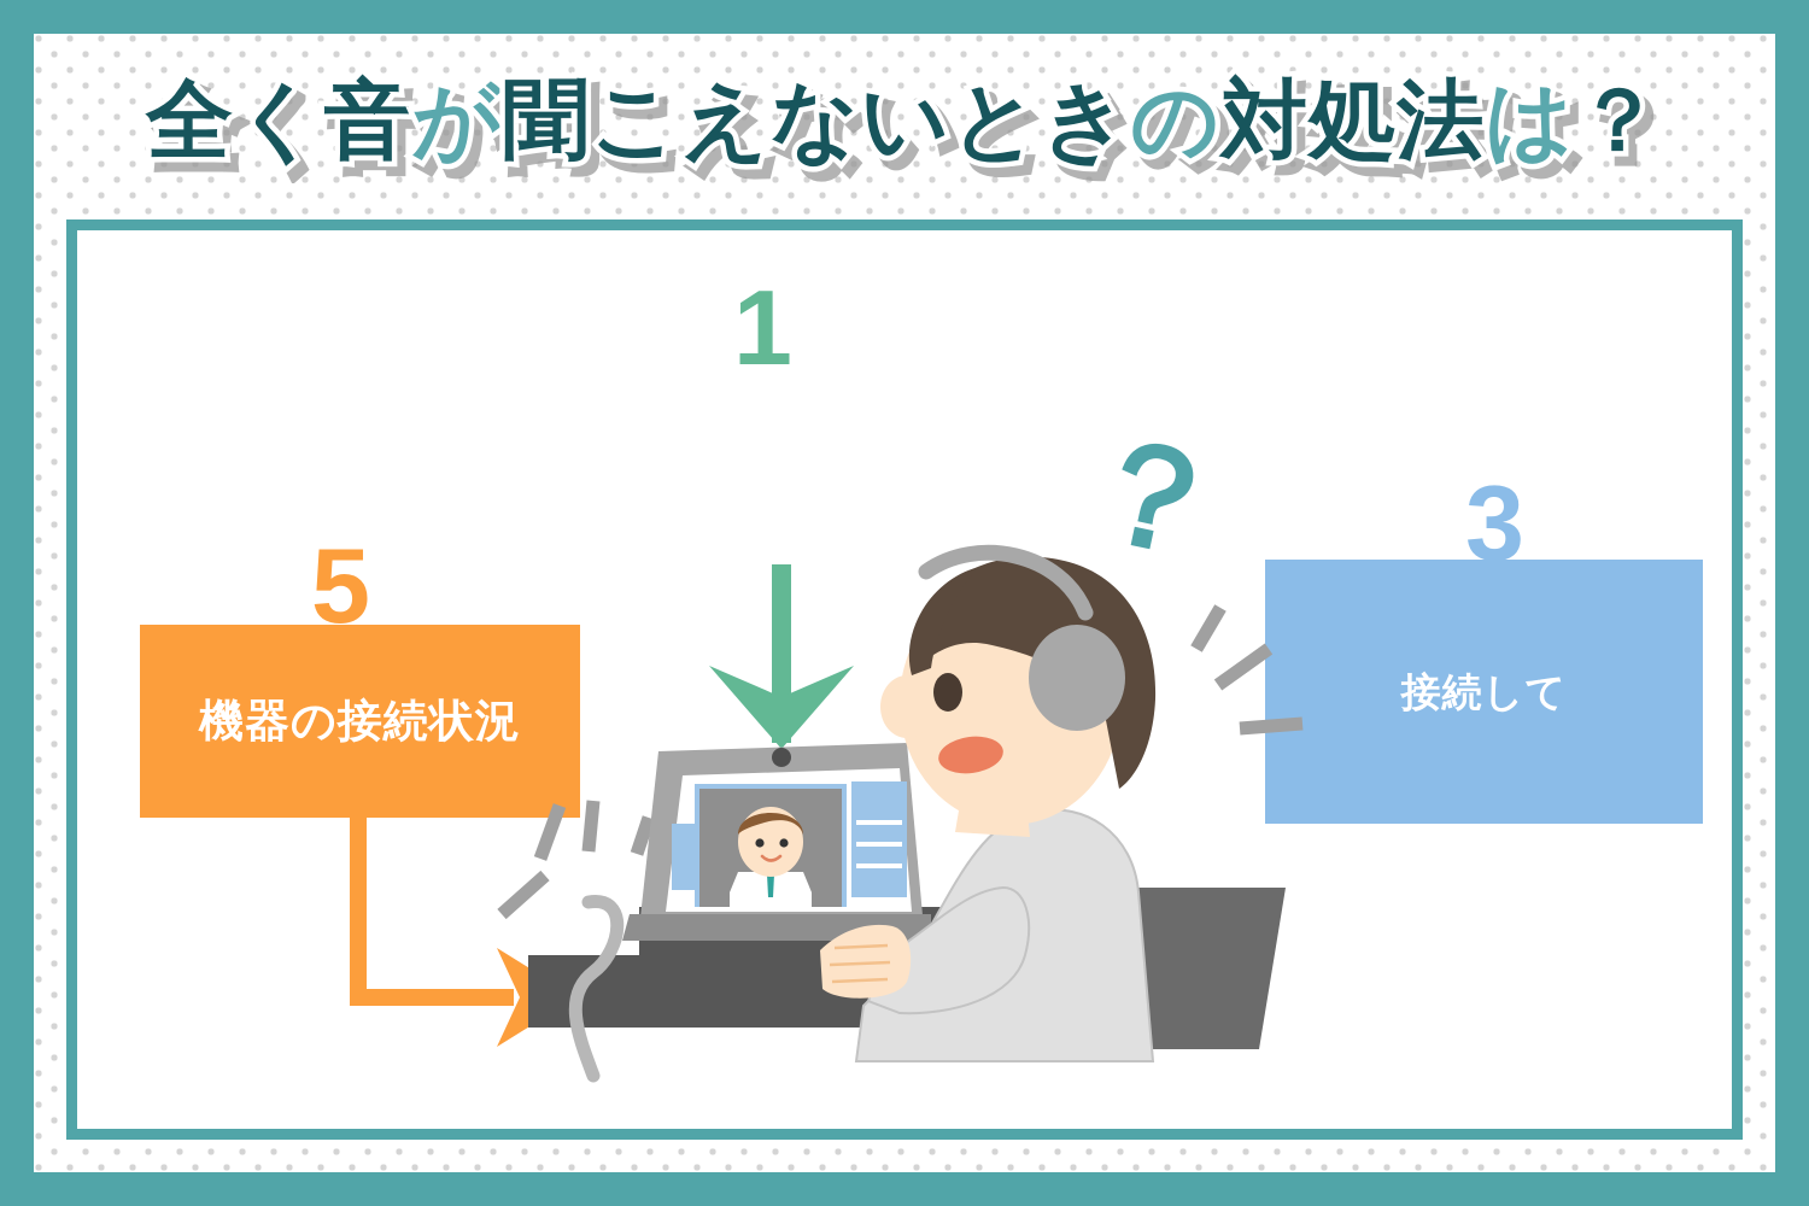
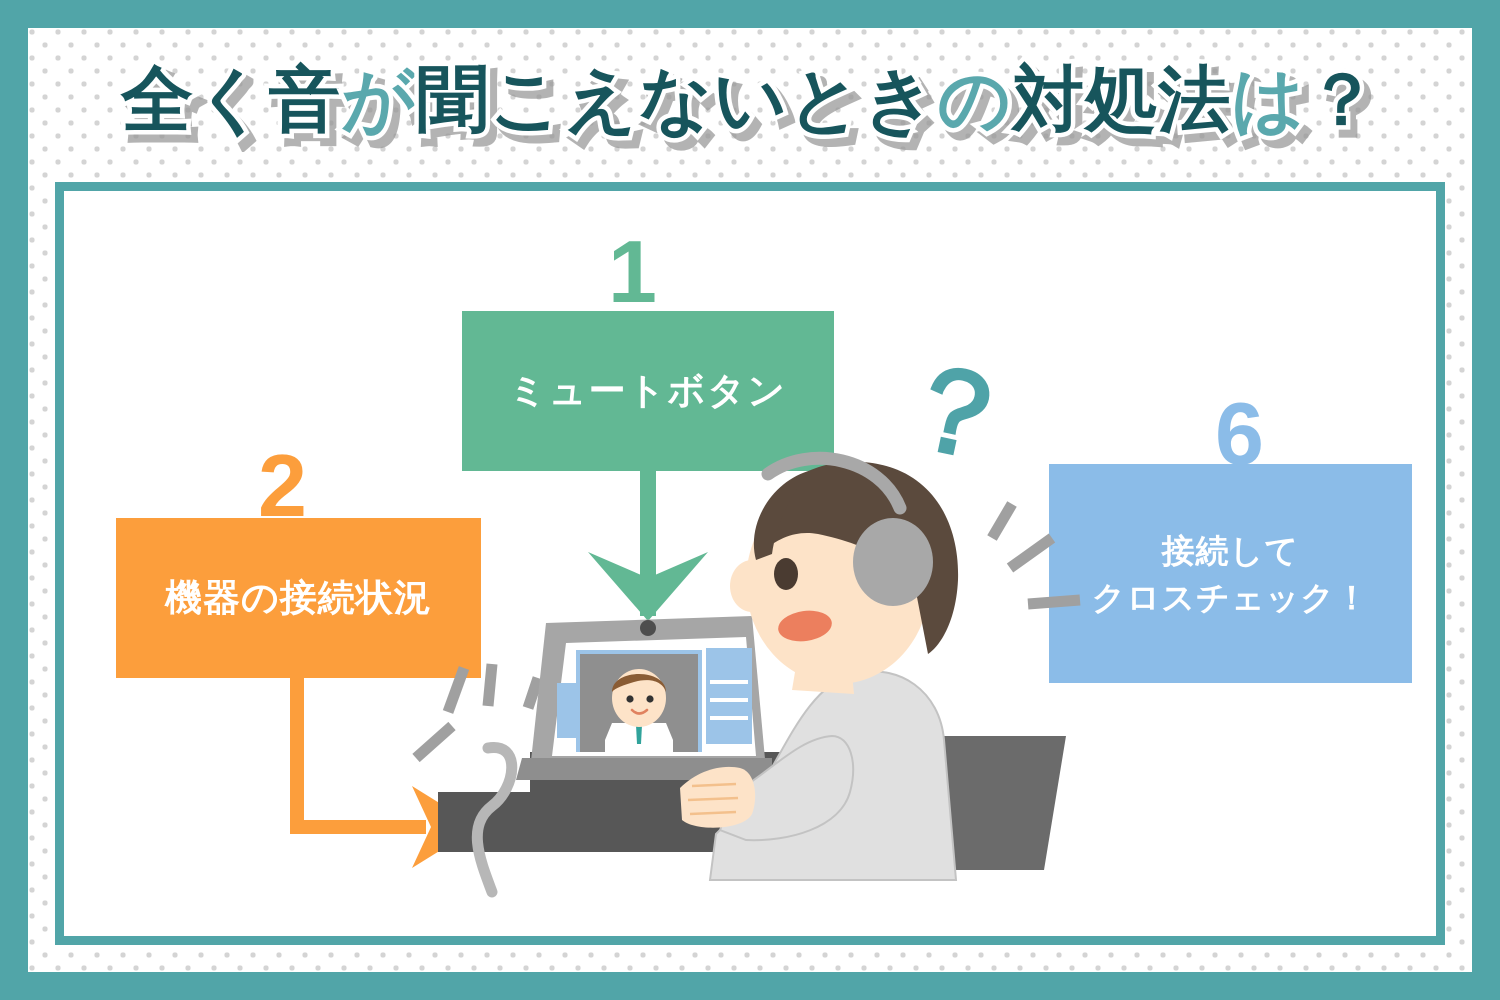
  全く音が聞こえないときの対処法は？
  1
+ ミュートボタン
- 5
+ 2
  機器の接続状況
- 3
+ 6
  接続して
+ クロスチェック！
